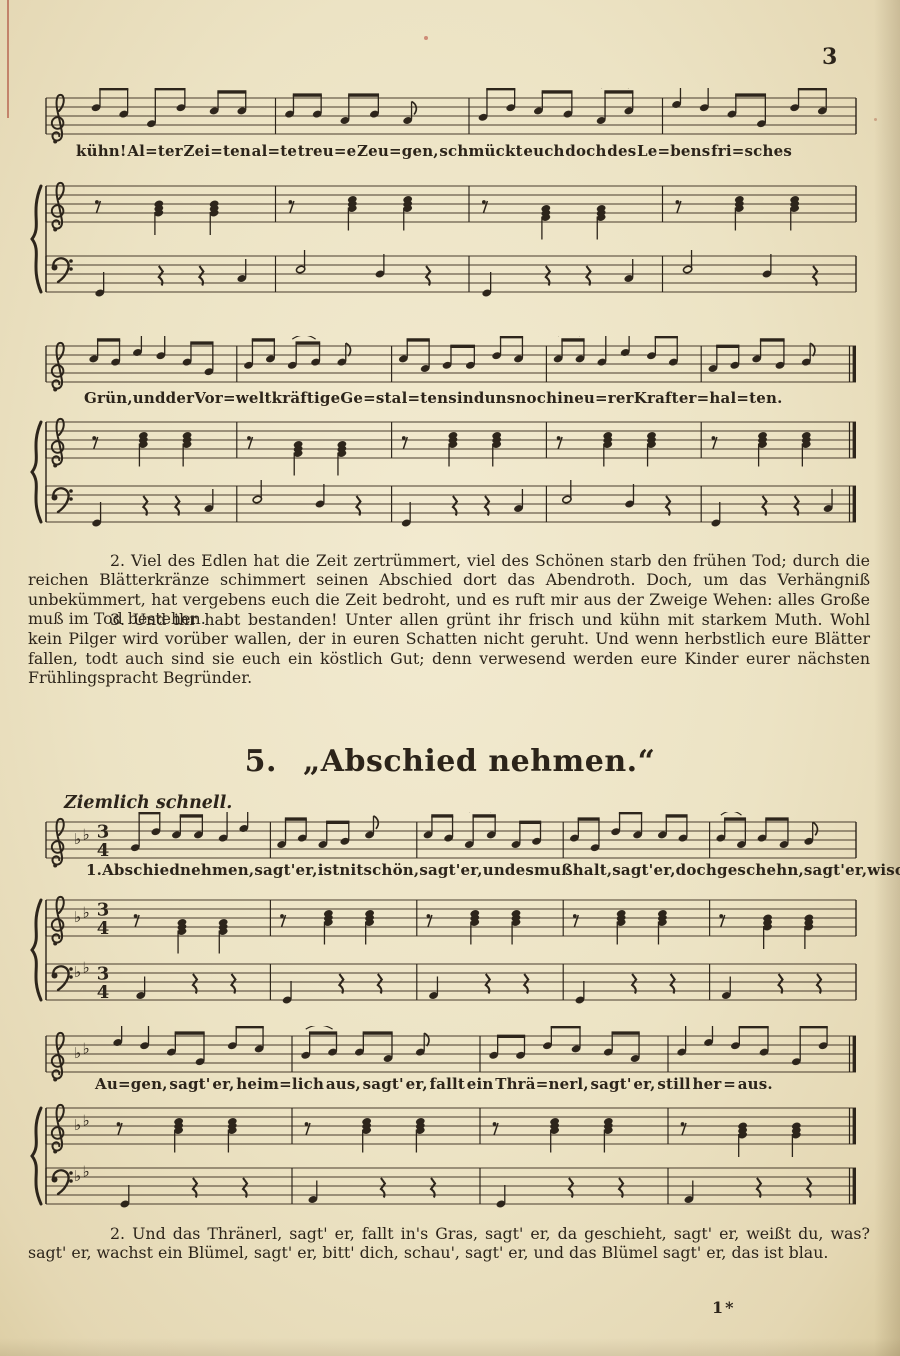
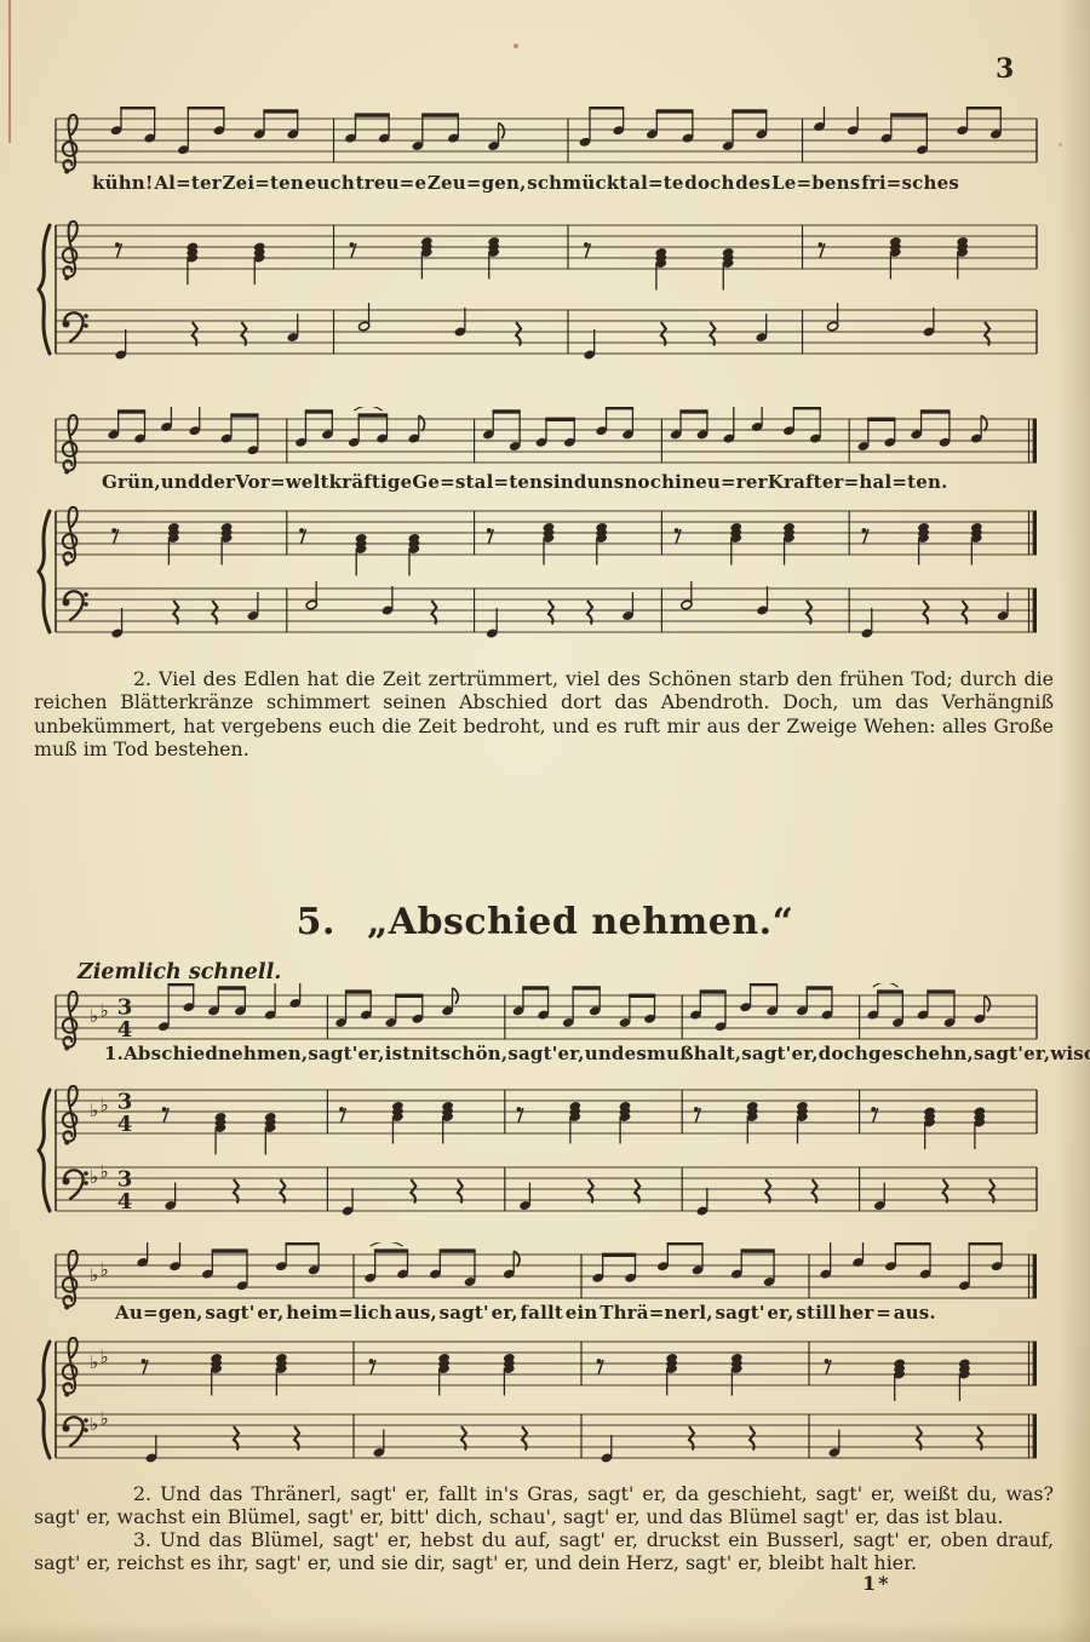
  3
  ♭
  ♭
  3
  4
  ♭
  ♭
  3
  4
  ♭
  ♭
  3
  4
  ♭
  ♭
  ♭
  ♭
  ♭
  ♭
  2. Viel des Edlen hat die Zeit zertrümmert, viel des Schönen starb den frühen Tod; durch die reichen Blätterkränze schimmert seinen Abschied dort das Abendroth. Doch, um das Verhängniß unbekümmert, hat vergebens euch die Zeit bedroht, und es ruft mir aus der Zweige Wehen: alles Große muß im Tod bestehen.
- 3. Und ihr habt bestanden! Unter allen grünt ihr frisch und kühn mit starkem Muth. Wohl kein Pilger wird vorüber wallen, der in euren Schatten nicht geruht. Und wenn herbstlich eure Blätter fallen, todt auch sind sie euch ein köstlich Gut; denn verwesend werden eure Kinder eurer nächsten Frühlingspracht Begründer.
  5. „Abschied nehmen.“
  Ziemlich schnell.
  2. Und das Thränerl, sagt' er, fallt in's Gras, sagt' er, da geschieht, sagt' er, weißt du, was? sagt' er, wachst ein Blümel, sagt' er, bitt' dich, schau', sagt' er, und das Blümel sagt' er, das ist blau.
+ 3. Und das Blümel, sagt' er, hebst du auf, sagt' er, druckst ein Busserl, sagt' er, oben drauf, sagt' er, reichst es ihr, sagt' er, und sie dir, sagt' er, und dein Herz, sagt' er, bleibt halt hier.
  1*
  kühn!
  Al=ter
  Zei=ten
- al=te
+ euch
  treu=e
  Zeu=gen,
  schmückt
- euch
+ al=te
  doch
  des
  Le=bens
  fri=sches
  Grün,
  und
  der
  Vor=welt
  kräftige
  Ge=stal=ten
  sind
  uns
  noch
  in
  eu=rer
  Kraft
  er=hal=ten.
  1.
  Abschied
  nehmen,
  sagt'
  er,
  ist
  nit
  schön,
  sagt'
  er,
  und
  es
  muß
  halt,
  sagt'
  er,
  doch
  geschehn,
  sagt'
  er,
  Au=gen,
  sagt'
  er,
  heim=lich
  aus,
  sagt'
  er,
  fallt
  ein
  Thrä=nerl,
  sagt'
  er,
  still
  her
  =
  aus.
